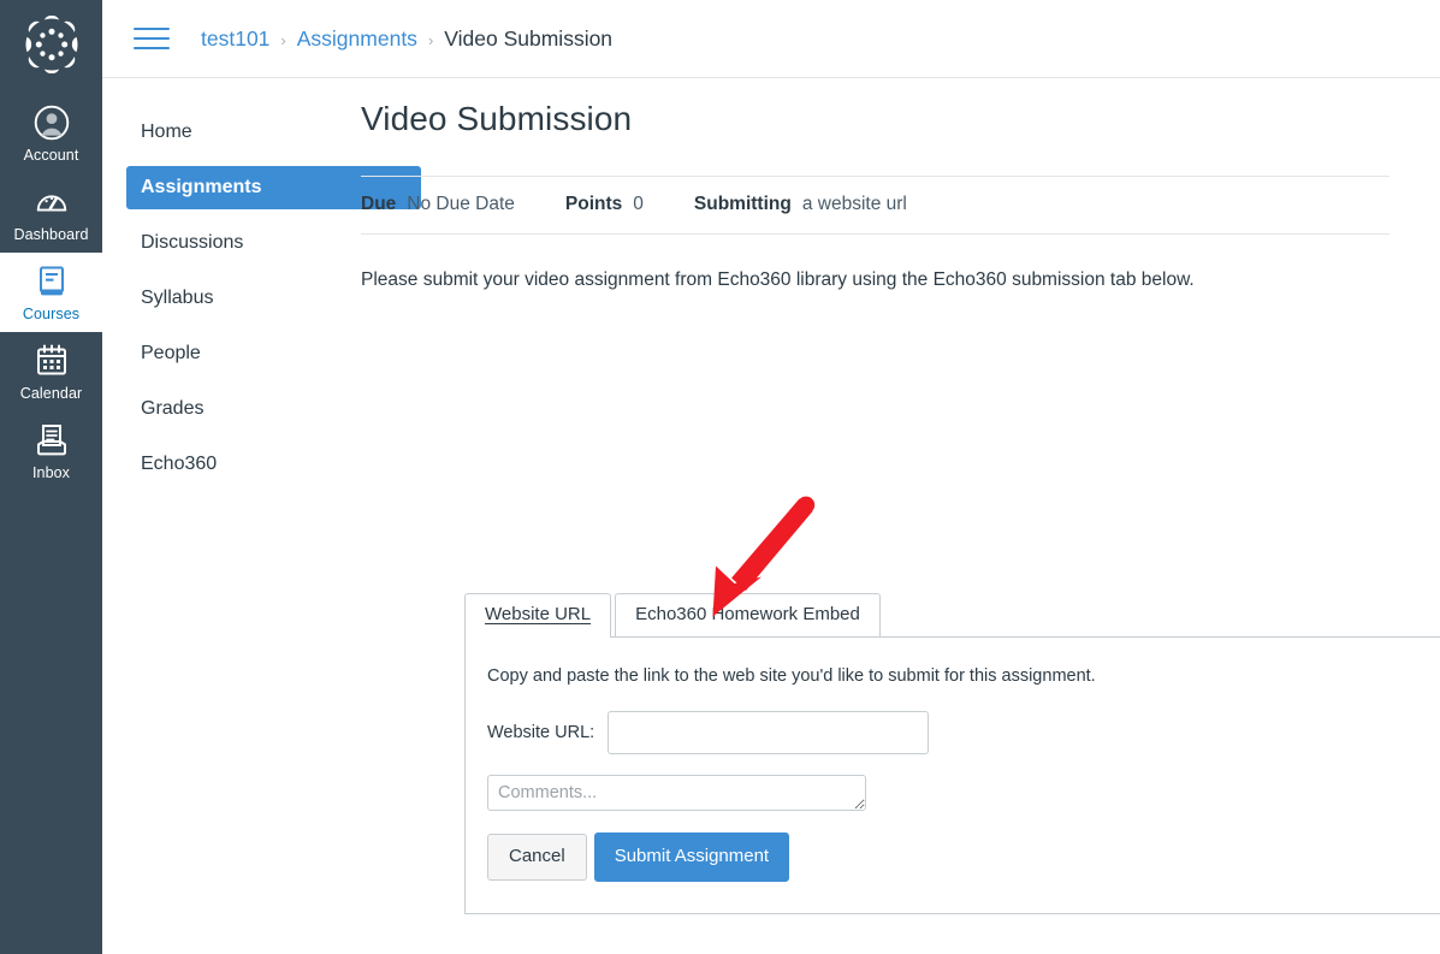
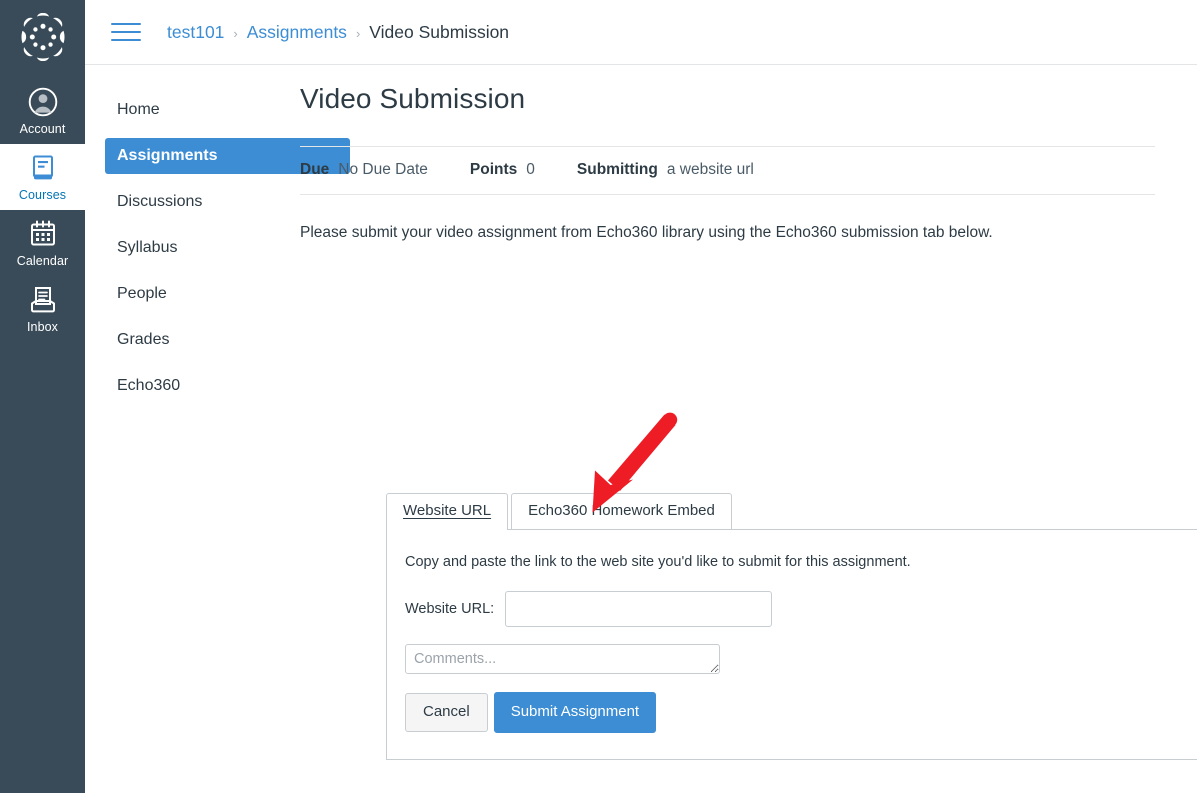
  Account
- Dashboard
  Courses
  Calendar
  Inbox
  test101
  ›
  Assignments
  ›
  Video Submission
  Home
  Assignments
  Discussions
  Syllabus
  People
  Grades
  Echo360
  Video Submission
  Due
  No Due Date
  Points
  0
  Submitting
  a website url
  Please submit your video assignment from Echo360 library using the Echo360 submission tab below.
  Website URL
  Echo360 Homework Embed
  Copy and paste the link to the web site you'd like to submit for this assignment.
  Website URL:
  Comments...
  Cancel
  Submit Assignment
